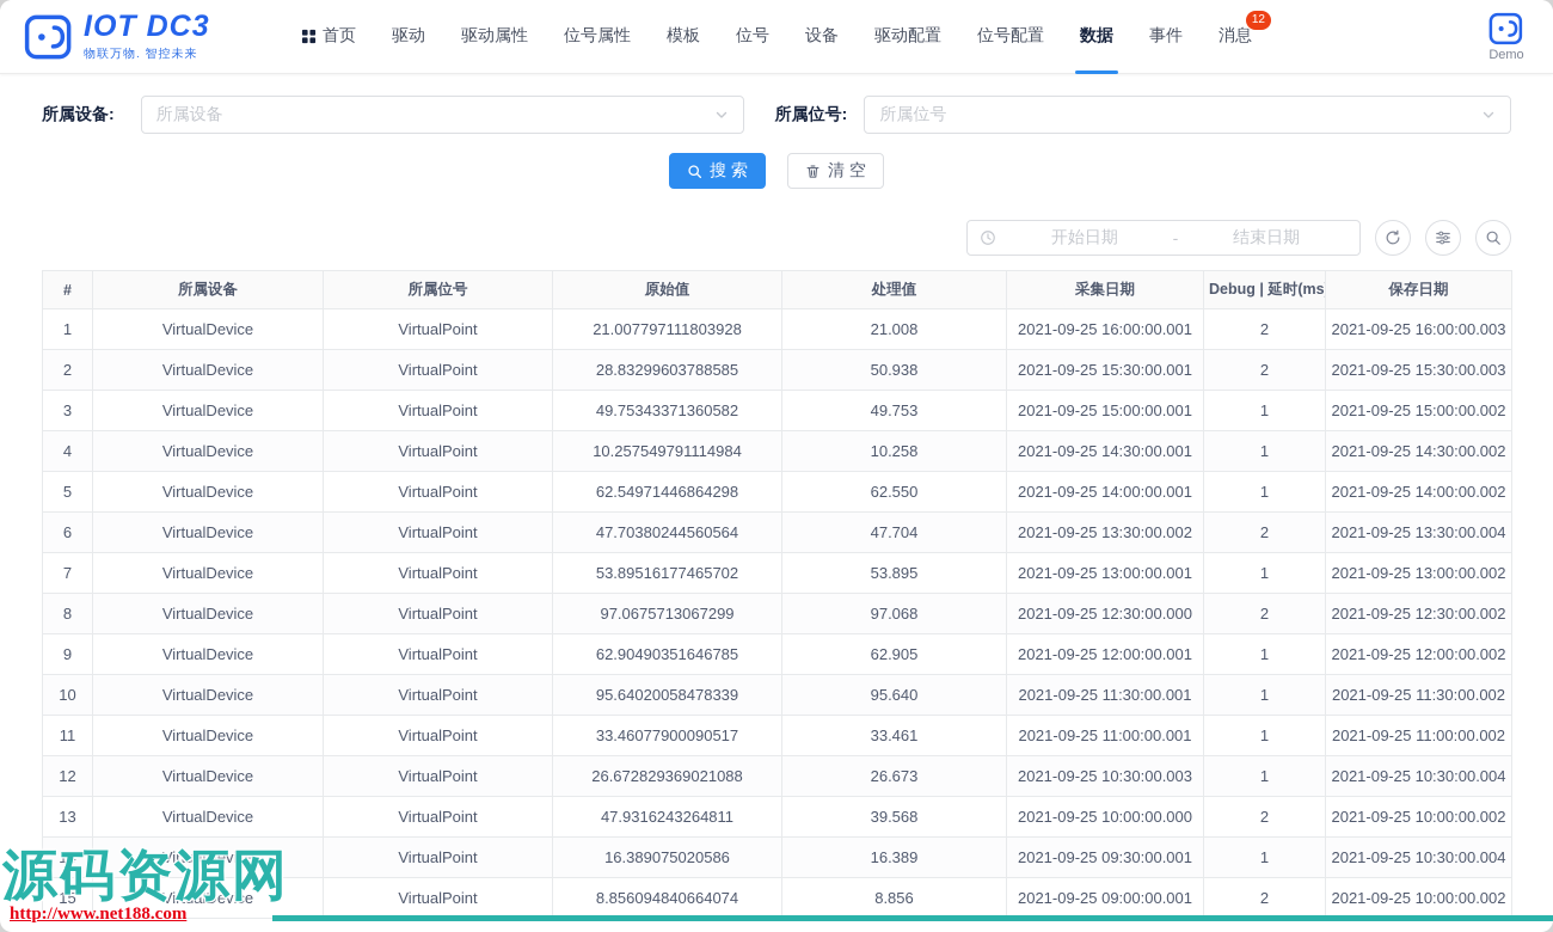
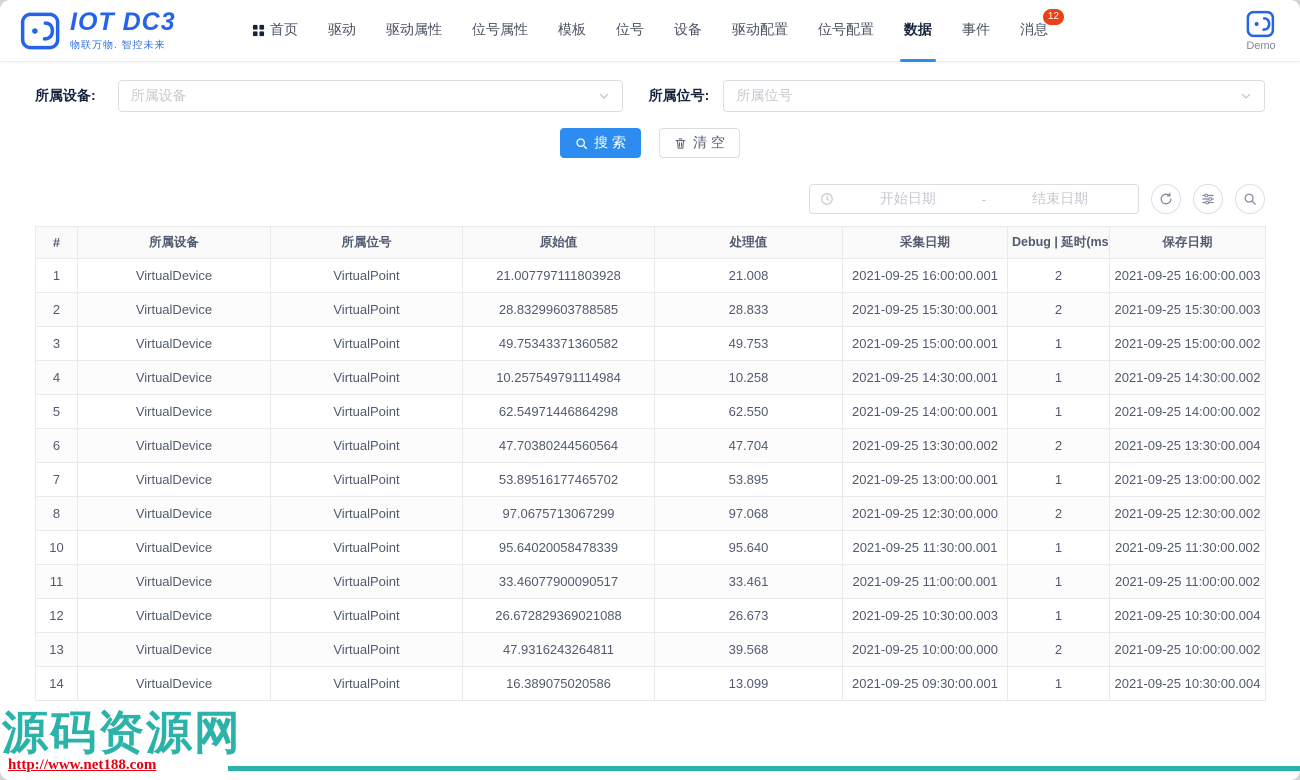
  IOT DC3
  物联万物. 智控未来
  首页
  驱动
  驱动属性
  位号属性
  模板
  位号
  设备
  驱动配置
  位号配置
  数据
  事件
  消息
  12
  Demo
  所属设备:
  所属设备
  所属位号:
  所属位号
  搜 索
  清 空
  开始日期
  -
  结束日期
  #	所属设备	所属位号	原始值	处理值	采集日期	Debug | 延时(ms	保存日期
  1	VirtualDevice	VirtualPoint	21.007797111803928	21.008	2021-09-25 16:00:00.001	2	2021-09-25 16:00:00.003
- 2	VirtualDevice	VirtualPoint	28.83299603788585	50.938	2021-09-25 15:30:00.001	2	2021-09-25 15:30:00.003
+ 2	VirtualDevice	VirtualPoint	28.83299603788585	28.833	2021-09-25 15:30:00.001	2	2021-09-25 15:30:00.003
  3	VirtualDevice	VirtualPoint	49.75343371360582	49.753	2021-09-25 15:00:00.001	1	2021-09-25 15:00:00.002
  4	VirtualDevice	VirtualPoint	10.257549791114984	10.258	2021-09-25 14:30:00.001	1	2021-09-25 14:30:00.002
  5	VirtualDevice	VirtualPoint	62.54971446864298	62.550	2021-09-25 14:00:00.001	1	2021-09-25 14:00:00.002
  6	VirtualDevice	VirtualPoint	47.70380244560564	47.704	2021-09-25 13:30:00.002	2	2021-09-25 13:30:00.004
  7	VirtualDevice	VirtualPoint	53.89516177465702	53.895	2021-09-25 13:00:00.001	1	2021-09-25 13:00:00.002
  8	VirtualDevice	VirtualPoint	97.0675713067299	97.068	2021-09-25 12:30:00.000	2	2021-09-25 12:30:00.002
- 9	VirtualDevice	VirtualPoint	62.90490351646785	62.905	2021-09-25 12:00:00.001	1	2021-09-25 12:00:00.002
  10	VirtualDevice	VirtualPoint	95.64020058478339	95.640	2021-09-25 11:30:00.001	1	2021-09-25 11:30:00.002
  11	VirtualDevice	VirtualPoint	33.46077900090517	33.461	2021-09-25 11:00:00.001	1	2021-09-25 11:00:00.002
  12	VirtualDevice	VirtualPoint	26.672829369021088	26.673	2021-09-25 10:30:00.003	1	2021-09-25 10:30:00.004
  13	VirtualDevice	VirtualPoint	47.9316243264811	39.568	2021-09-25 10:00:00.000	2	2021-09-25 10:00:00.002
- 14	VirtualDevice	VirtualPoint	16.389075020586	16.389	2021-09-25 09:30:00.001	1	2021-09-25 10:30:00.004
+ 14	VirtualDevice	VirtualPoint	16.389075020586	13.099	2021-09-25 09:30:00.001	1	2021-09-25 10:30:00.004
- 15	VirtualDevice	VirtualPoint	8.856094840664074	8.856	2021-09-25 09:00:00.001	2	2021-09-25 10:00:00.002
  源码资源网
  http://www.net188.com
